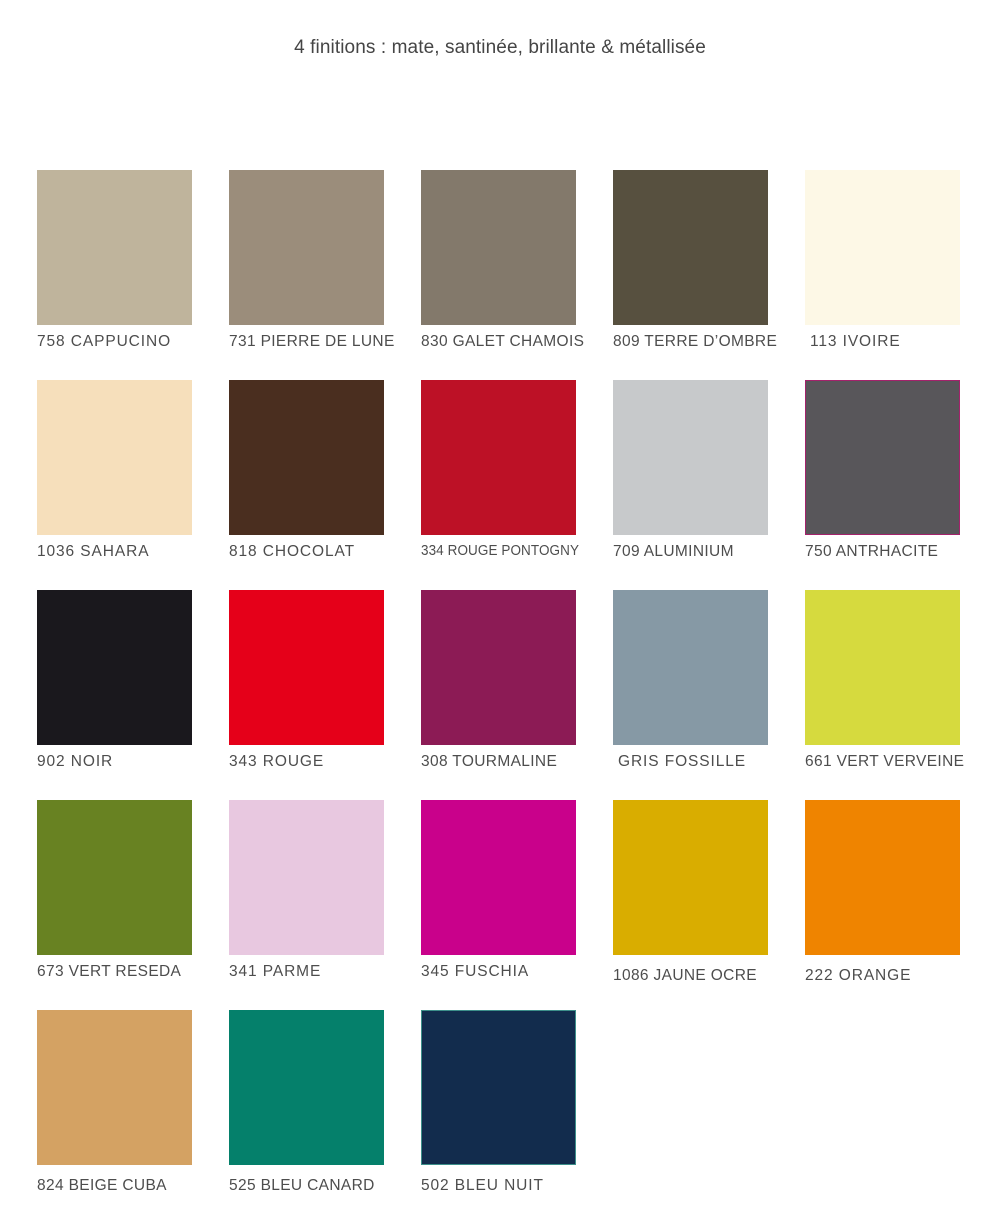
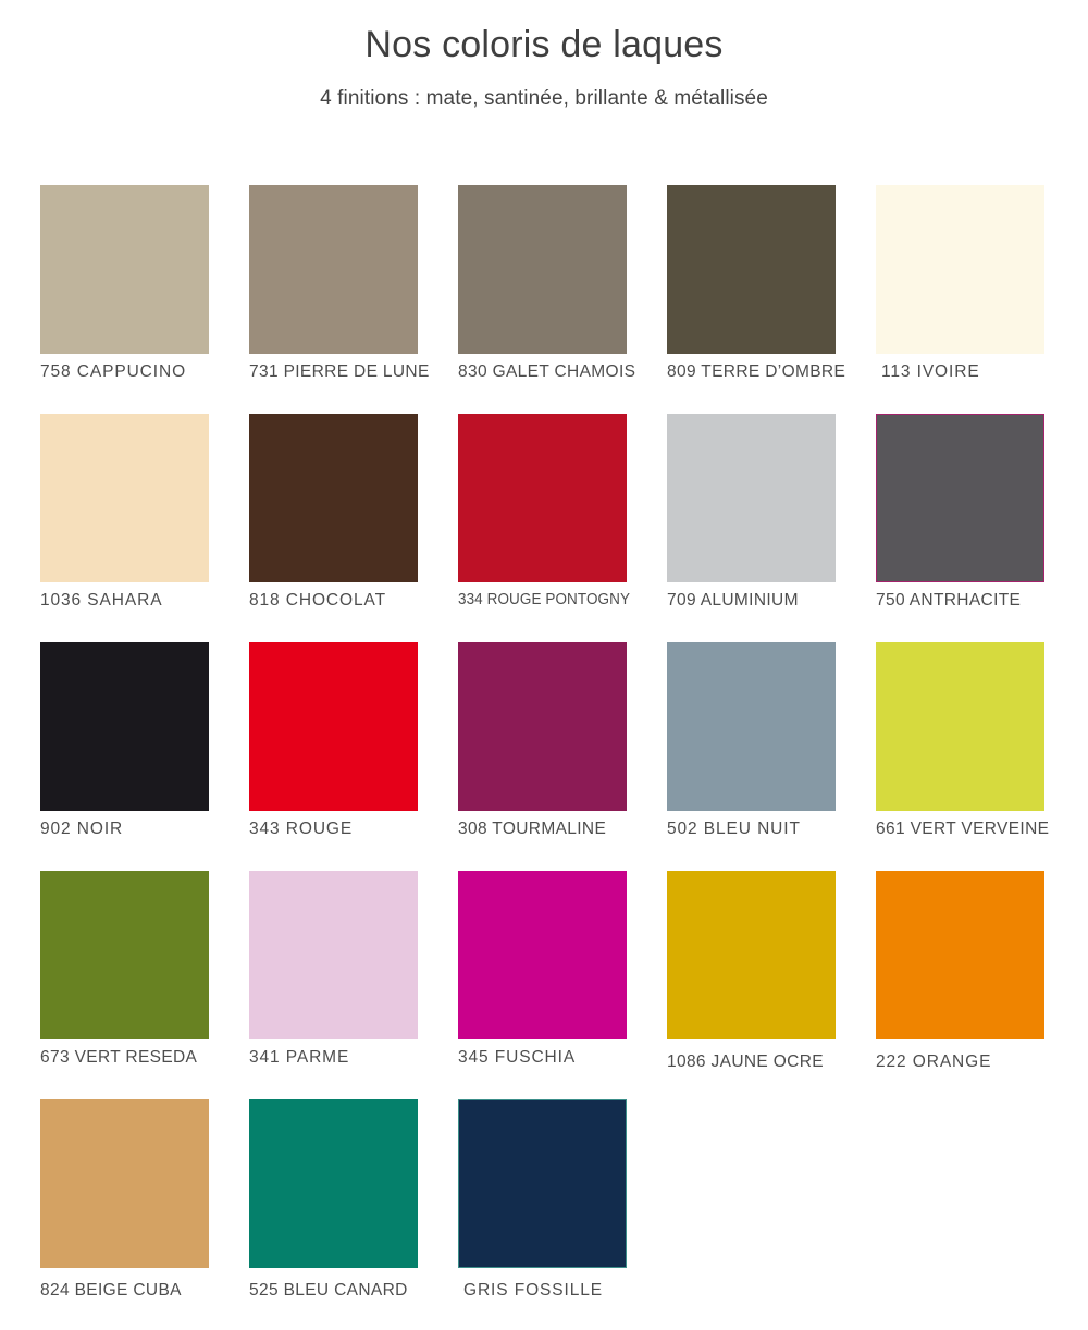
+ Nos coloris de laques
  4 finitions : mate, santinée, brillante & métallisée
  758 CAPPUCINO
  731 PIERRE DE LUNE
  830 GALET CHAMOIS
  809 TERRE D’OMBRE
  113 IVOIRE
  1036 SAHARA
  818 CHOCOLAT
  334 ROUGE PONTOGNY
  709 ALUMINIUM
  750 ANTRHACITE
  902 NOIR
  343 ROUGE
  308 TOURMALINE
- GRIS FOSSILLE
+ 502 BLEU NUIT
  661 VERT VERVEINE
  673 VERT RESEDA
  341 PARME
  345 FUSCHIA
  1086 JAUNE OCRE
  222 ORANGE
  824 BEIGE CUBA
  525 BLEU CANARD
- 502 BLEU NUIT
+ GRIS FOSSILLE
